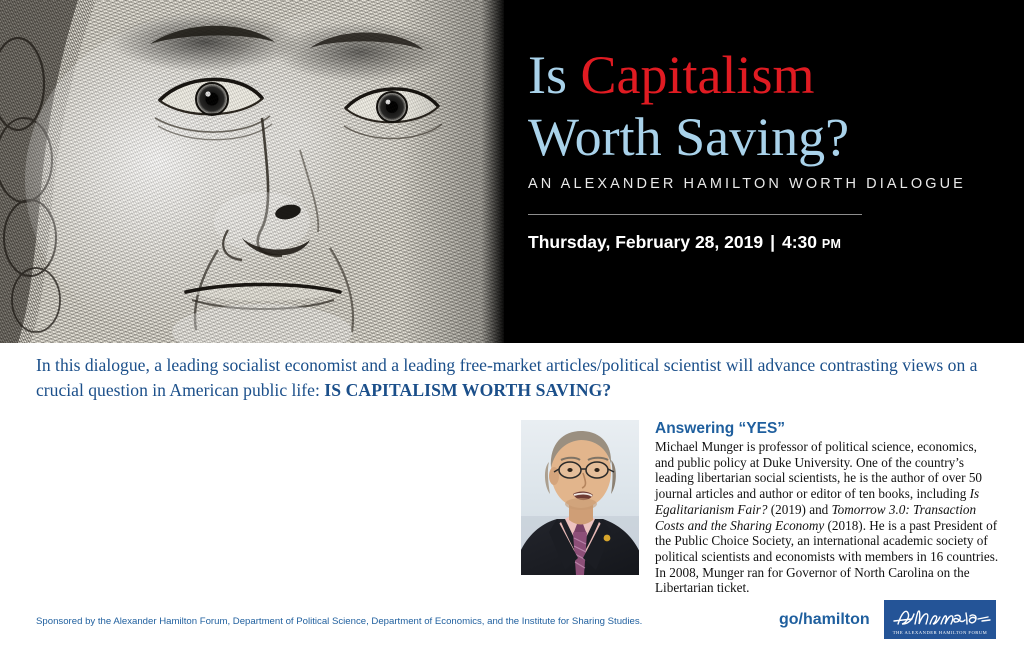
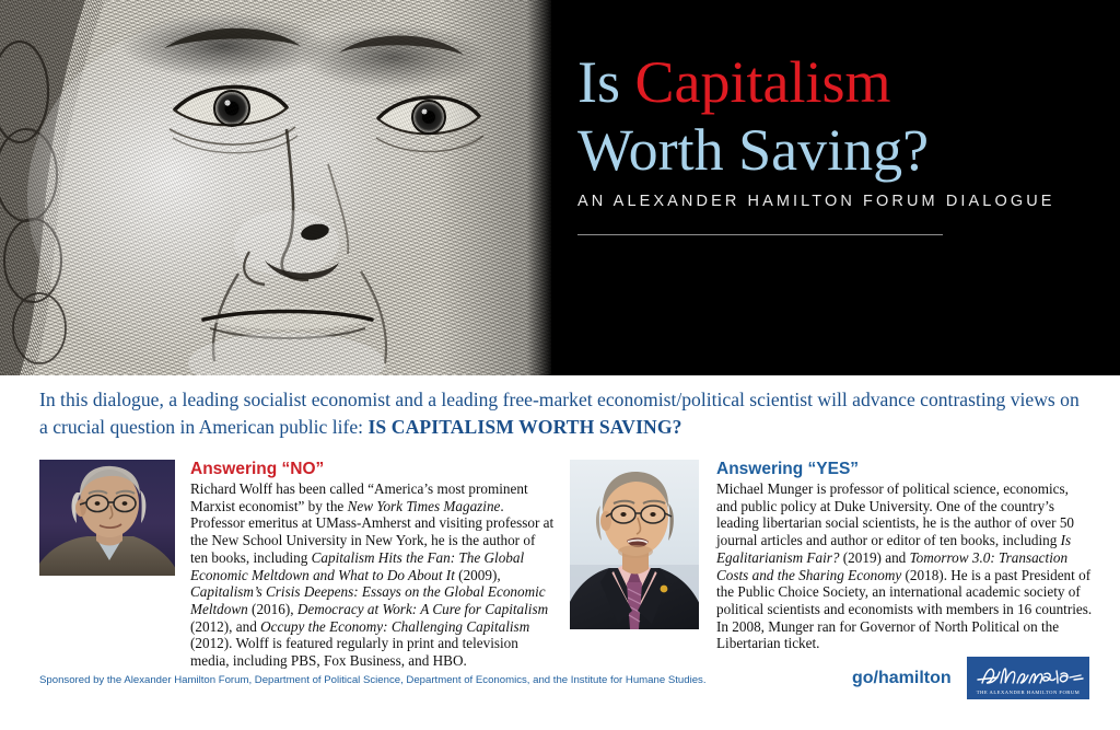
  Is Capitalism
  Worth Saving?
- AN ALEXANDER HAMILTON WORTH DIALOGUE
+ AN ALEXANDER HAMILTON FORUM DIALOGUE
- Thursday, February 28, 2019 | 4:30 PM
- In this dialogue, a leading socialist economist and a leading free-market articles/political scientist will advance contrasting views on a crucial question in American public life: IS CAPITALISM WORTH SAVING?
+ In this dialogue, a leading socialist economist and a leading free-market economist/political scientist will advance contrasting views on a crucial question in American public life: IS CAPITALISM WORTH SAVING?
+ Answering “NO”
+ Richard Wolff has been called “America’s most prominent Marxist economist” by the New York Times Magazine. Professor emeritus at UMass-Amherst and visiting professor at the New School University in New York, he is the author of ten books, including Capitalism Hits the Fan: The Global Economic Meltdown and What to Do About It (2009), Capitalism’s Crisis Deepens: Essays on the Global Economic Meltdown (2016), Democracy at Work: A Cure for Capitalism (2012), and Occupy the Economy: Challenging Capitalism (2012). Wolff is featured regularly in print and television media, including PBS, Fox Business, and HBO.
  Answering “YES”
- Michael Munger is professor of political science, economics, and public policy at Duke University. One of the country’s leading libertarian social scientists, he is the author of over 50 journal articles and author or editor of ten books, including Is Egalitarianism Fair? (2019) and Tomorrow 3.0: Transaction Costs and the Sharing Economy (2018). He is a past President of the Public Choice Society, an international academic society of political scientists and economists with members in 16 countries. In 2008, Munger ran for Governor of North Carolina on the Libertarian ticket.
+ Michael Munger is professor of political science, economics, and public policy at Duke University. One of the country’s leading libertarian social scientists, he is the author of over 50 journal articles and author or editor of ten books, including Is Egalitarianism Fair? (2019) and Tomorrow 3.0: Transaction Costs and the Sharing Economy (2018). He is a past President of the Public Choice Society, an international academic society of political scientists and economists with members in 16 countries. In 2008, Munger ran for Governor of North Political on the Libertarian ticket.
- Sponsored by the Alexander Hamilton Forum, Department of Political Science, Department of Economics, and the Institute for Sharing Studies.
+ Sponsored by the Alexander Hamilton Forum, Department of Political Science, Department of Economics, and the Institute for Humane Studies.
  go/hamilton
